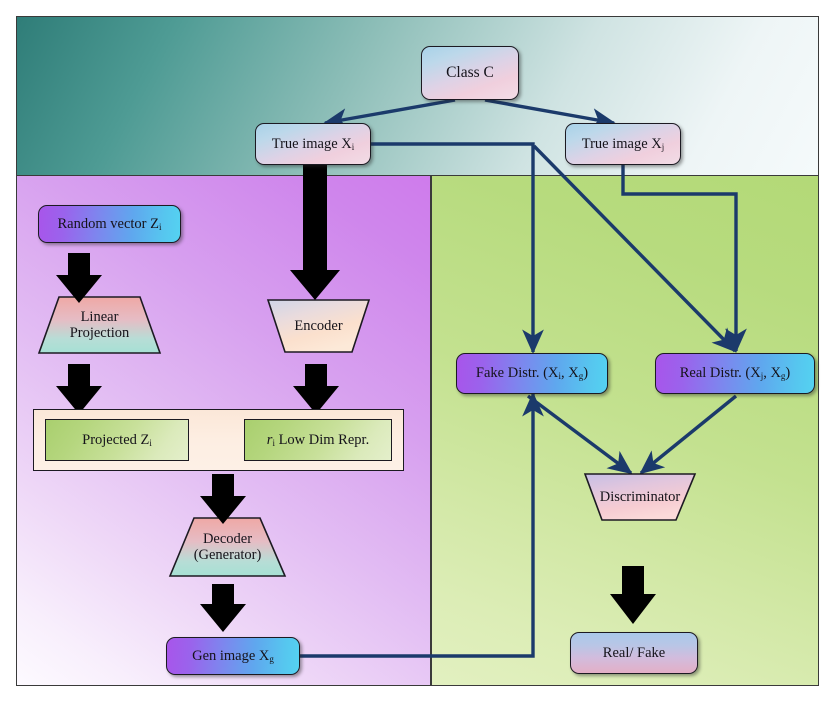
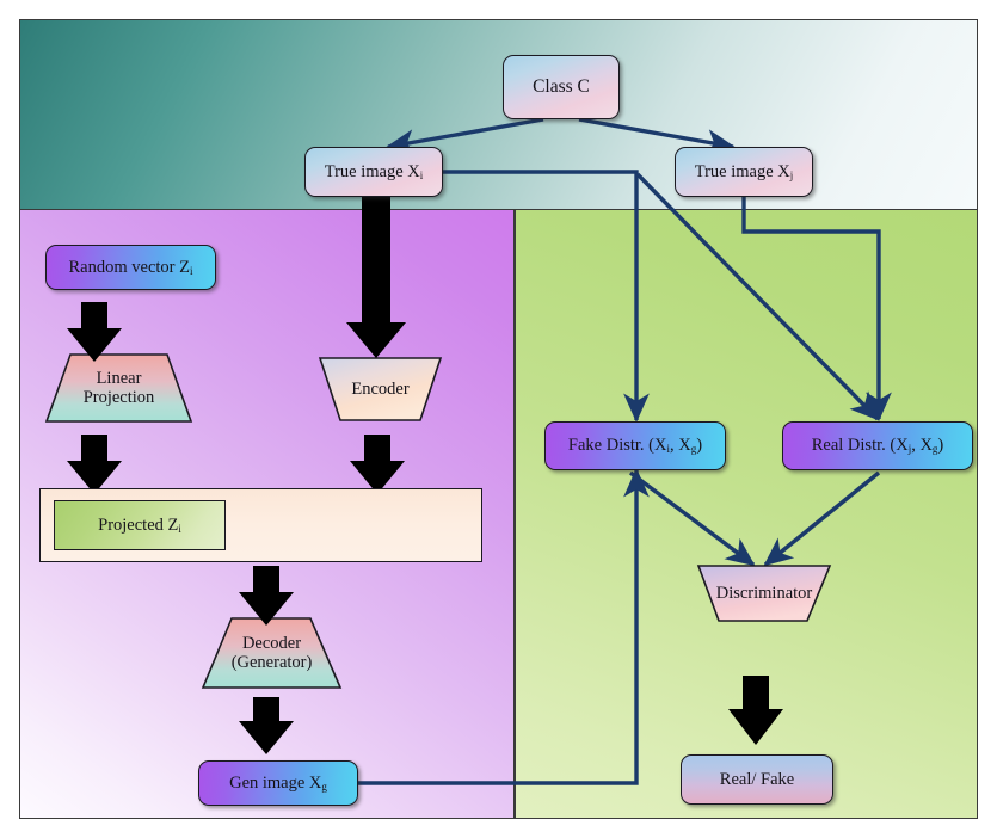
  Linear
  Projection
  Encoder
  Decoder
  (Generator)
  Discriminator
  Class C
  True image Xi
  True image Xj
  Random vector Zi
  Projected Zi
- ri Low Dim Repr.
  Gen image Xg
  Fake Distr. (Xi, Xg)
  Real Distr. (Xj, Xg)
  Real/ Fake
